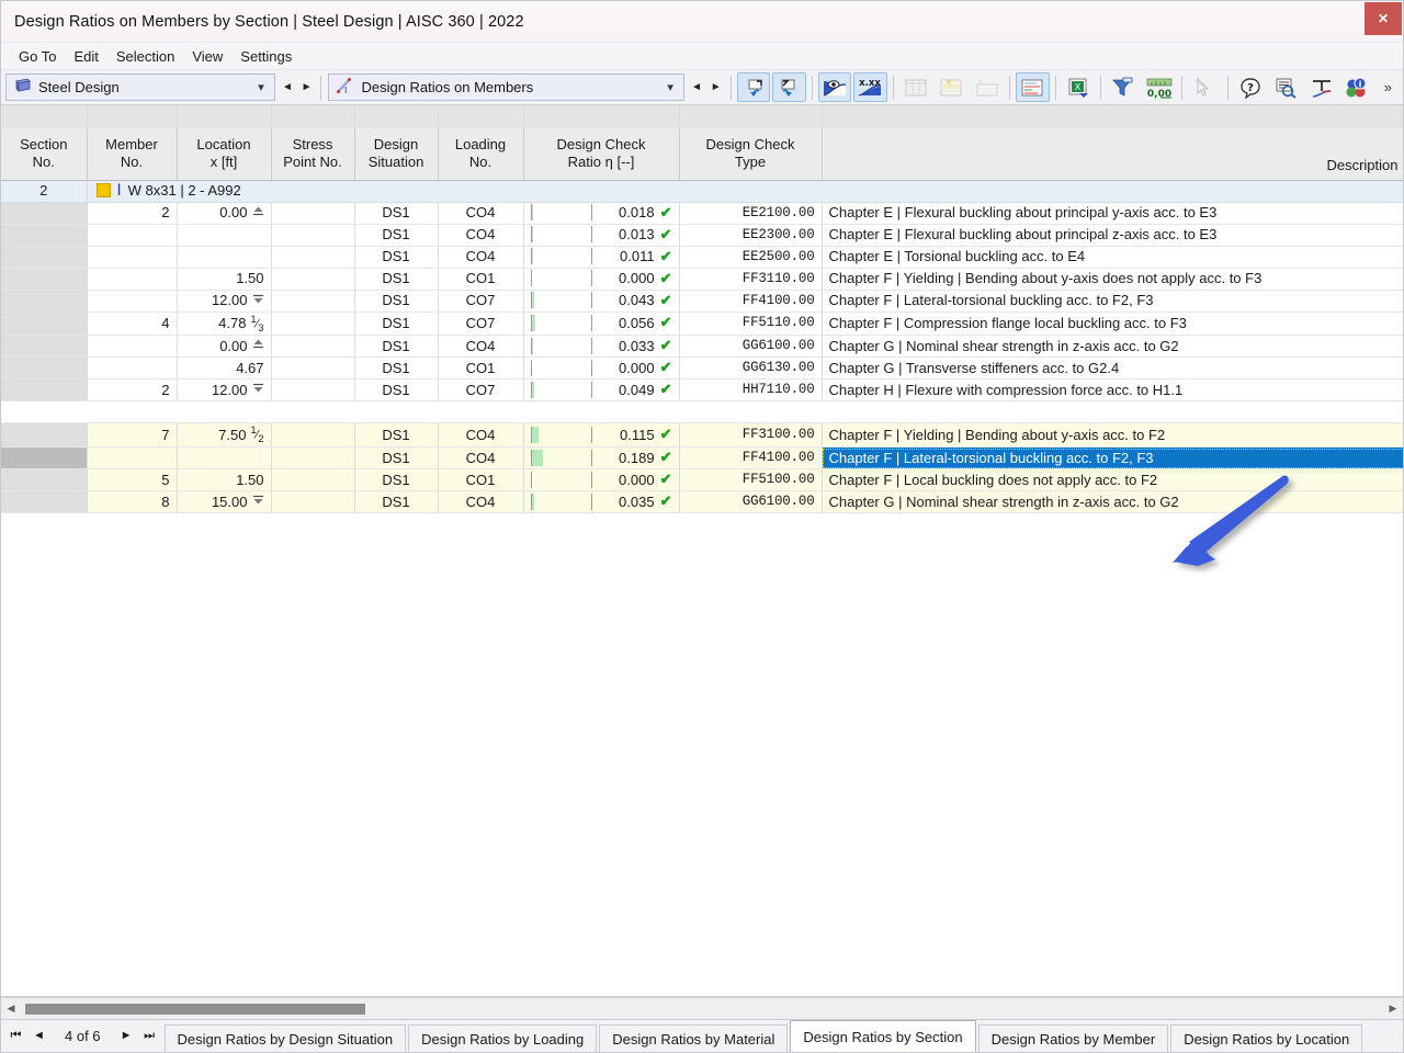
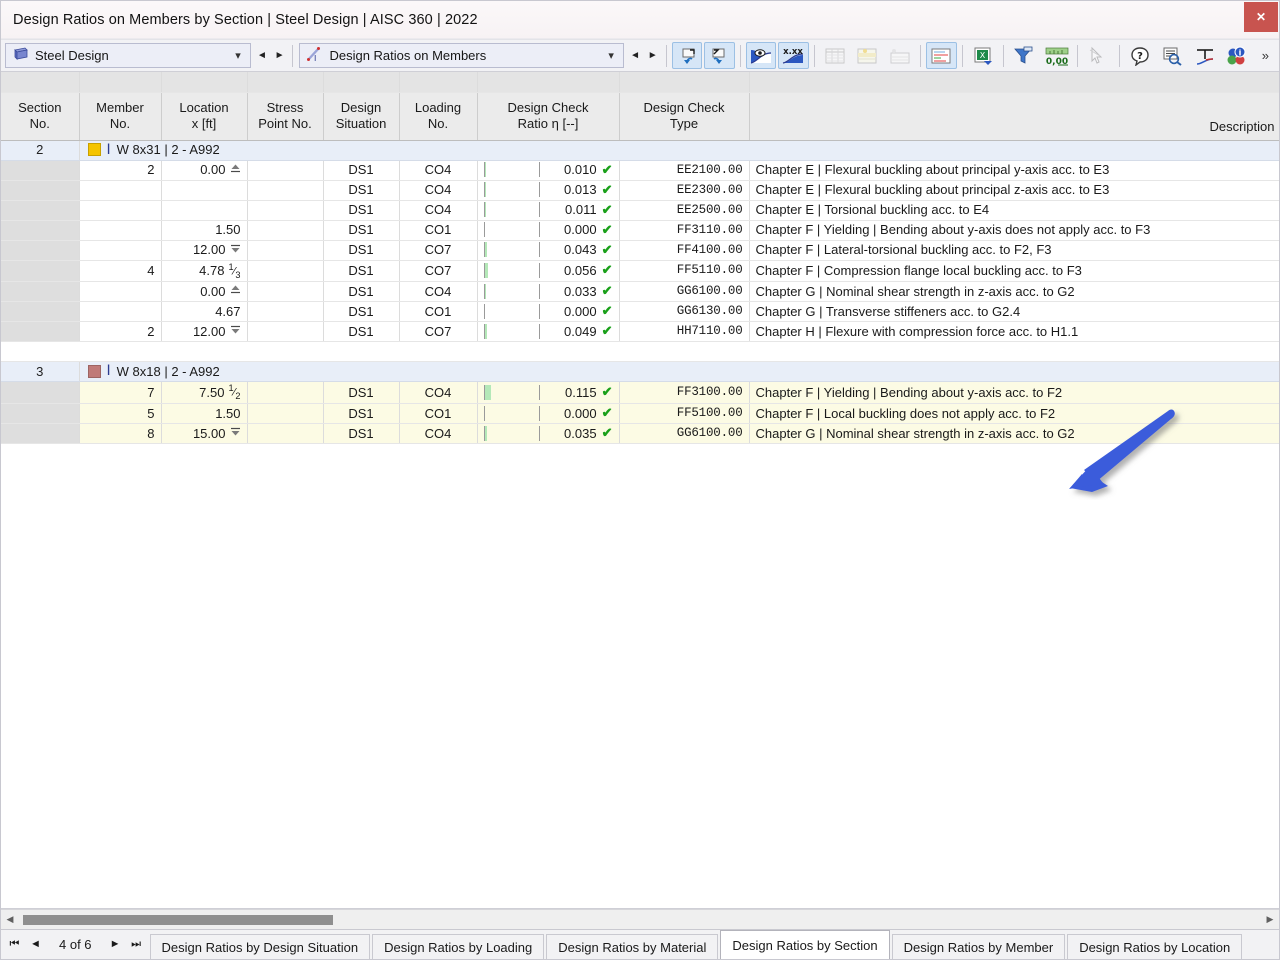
  Design Ratios on Members by Section | Steel Design | AISC 360 | 2022
  ✕
- Go To
- Edit
- Selection
- View
- Settings
  Steel Design
  ▾
  ◄
  ►
  I
  Design Ratios on Members
  ▾
  ◄
  ►
  x.xx
  X
  0,00
  ?
  i
  »
  SectionNo.	MemberNo.	Locationx [ft]	StressPoint No.	DesignSituation	LoadingNo.	Design CheckRatio η [--]	Design CheckType	Description
  2	Ⅰ W 8x31 | 2 - A992
- 	2	0.00		DS1	CO4	0.018 ✔	EE2100.00	Chapter E | Flexural buckling about principal y-axis acc. to E3
+ 	2	0.00		DS1	CO4	0.010 ✔	EE2100.00	Chapter E | Flexural buckling about principal y-axis acc. to E3
  				DS1	CO4	0.013 ✔	EE2300.00	Chapter E | Flexural buckling about principal z-axis acc. to E3
  				DS1	CO4	0.011 ✔	EE2500.00	Chapter E | Torsional buckling acc. to E4
  		1.50		DS1	CO1	0.000 ✔	FF3110.00	Chapter F | Yielding | Bending about y-axis does not apply acc. to F3
  		12.00		DS1	CO7	0.043 ✔	FF4100.00	Chapter F | Lateral-torsional buckling acc. to F2, F3
  	4	4.78 1⁄3		DS1	CO7	0.056 ✔	FF5110.00	Chapter F | Compression flange local buckling acc. to F3
  		0.00		DS1	CO4	0.033 ✔	GG6100.00	Chapter G | Nominal shear strength in z-axis acc. to G2
  		4.67		DS1	CO1	0.000 ✔	GG6130.00	Chapter G | Transverse stiffeners acc. to G2.4
  	2	12.00		DS1	CO7	0.049 ✔	HH7110.00	Chapter H | Flexure with compression force acc. to H1.1
+ 3	Ⅰ W 8x18 | 2 - A992
  	7	7.50 1⁄2		DS1	CO4	0.115 ✔	FF3100.00	Chapter F | Yielding | Bending about y-axis acc. to F2
- 				DS1	CO4	0.189 ✔	FF4100.00	Chapter F | Lateral-torsional buckling acc. to F2, F3
  	5	1.50		DS1	CO1	0.000 ✔	FF5100.00	Chapter F | Local buckling does not apply acc. to F2
  	8	15.00		DS1	CO4	0.035 ✔	GG6100.00	Chapter G | Nominal shear strength in z-axis acc. to G2
  ◀
  ▶
  ⏮
  ◄
  4 of 6
  ►
  ⏭
  Design Ratios by Design Situation
  Design Ratios by Loading
  Design Ratios by Material
  Design Ratios by Section
  Design Ratios by Member
  Design Ratios by Location
